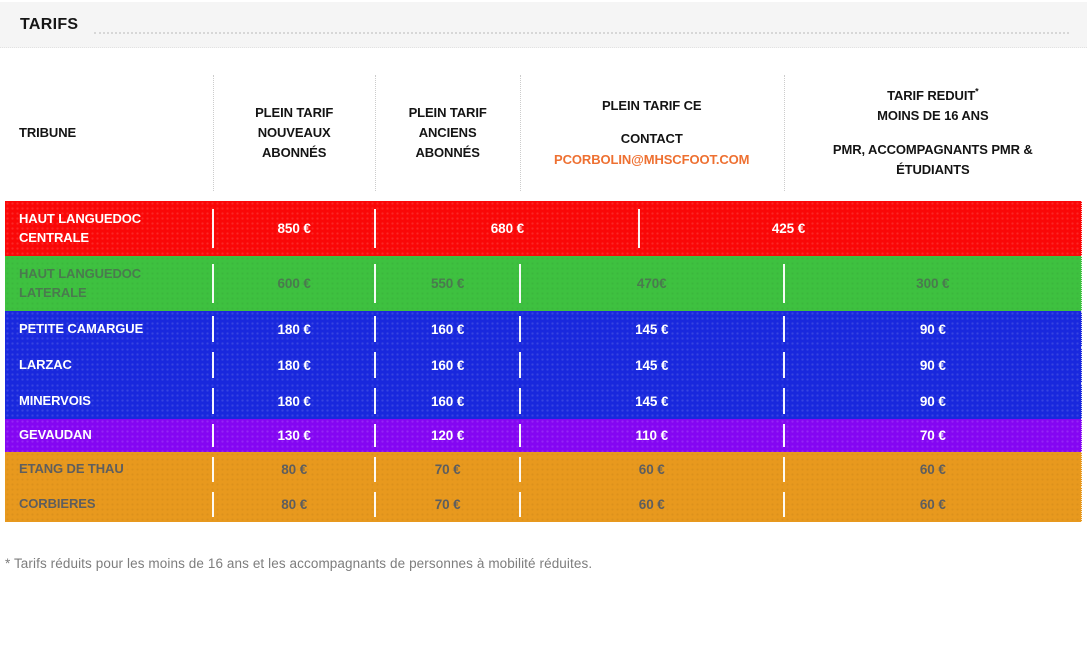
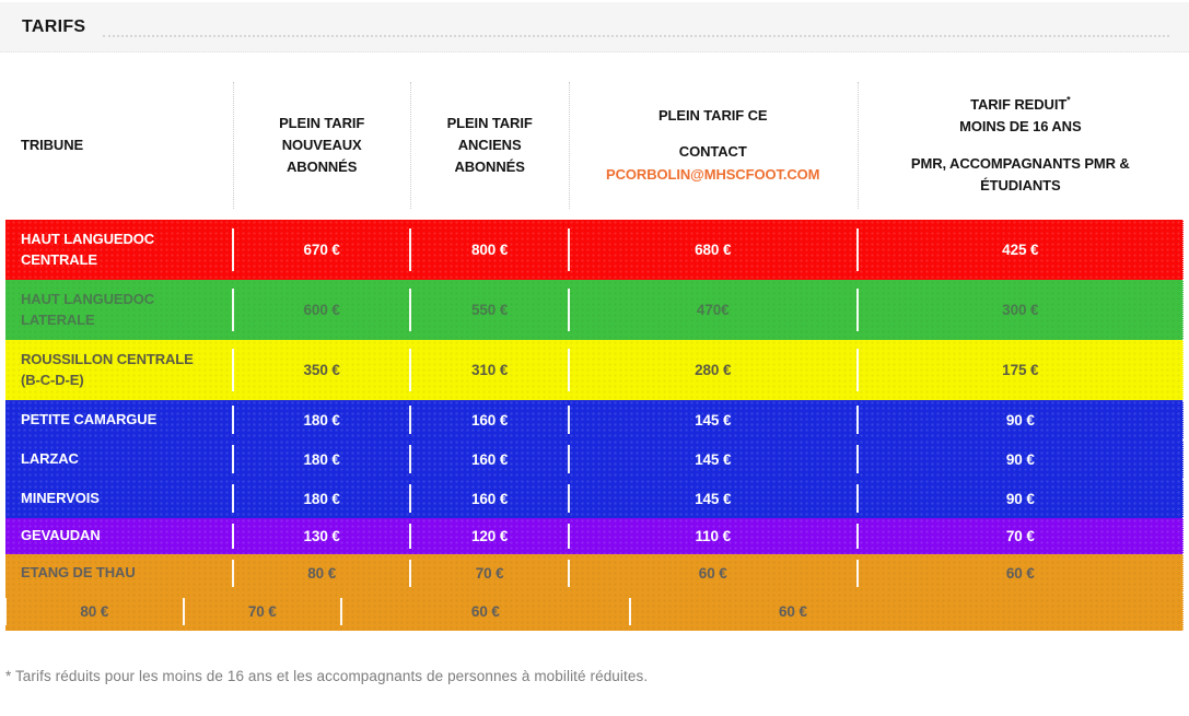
  TARIFS
  TRIBUNE
  PLEIN TARIF
  NOUVEAUX
  ABONNÉS
  PLEIN TARIF
  ANCIENS
  ABONNÉS
  PLEIN TARIF CE
  CONTACT
  PCORBOLIN@MHSCFOOT.COM
  TARIF REDUIT*
  MOINS DE 16 ANS
  PMR, ACCOMPAGNANTS PMR &
  ÉTUDIANTS
  HAUT LANGUEDOC
  CENTRALE
- 850 €
+ 670 €
+ 800 €
  680 €
  425 €
  HAUT LANGUEDOC
  LATERALE
  600 €
  550 €
  470€
  300 €
+ ROUSSILLON CENTRALE
+ (B-C-D-E)
+ 350 €
+ 310 €
+ 280 €
+ 175 €
  PETITE CAMARGUE
  180 €
  160 €
  145 €
  90 €
  LARZAC
  180 €
  160 €
  145 €
  90 €
  MINERVOIS
  180 €
  160 €
  145 €
  90 €
  GEVAUDAN
  130 €
  120 €
  110 €
  70 €
  ETANG DE THAU
  80 €
  70 €
  60 €
  60 €
- CORBIERES
  80 €
  70 €
  60 €
  60 €
  * Tarifs réduits pour les moins de 16 ans et les accompagnants de personnes à mobilité réduites.
